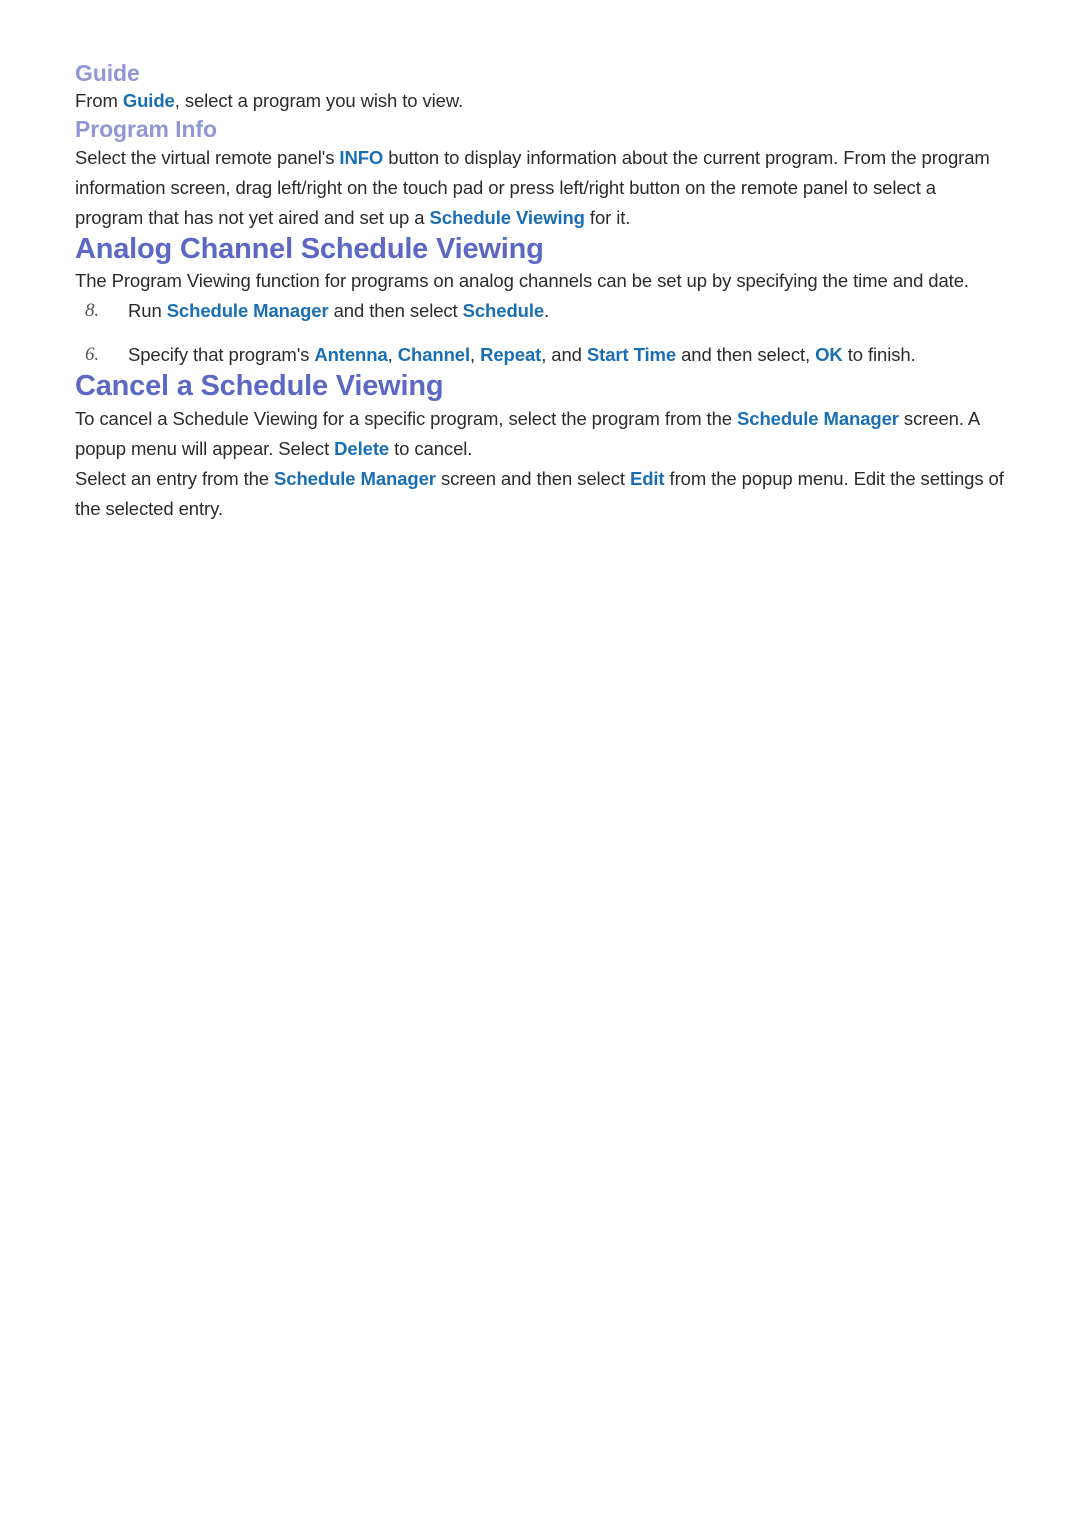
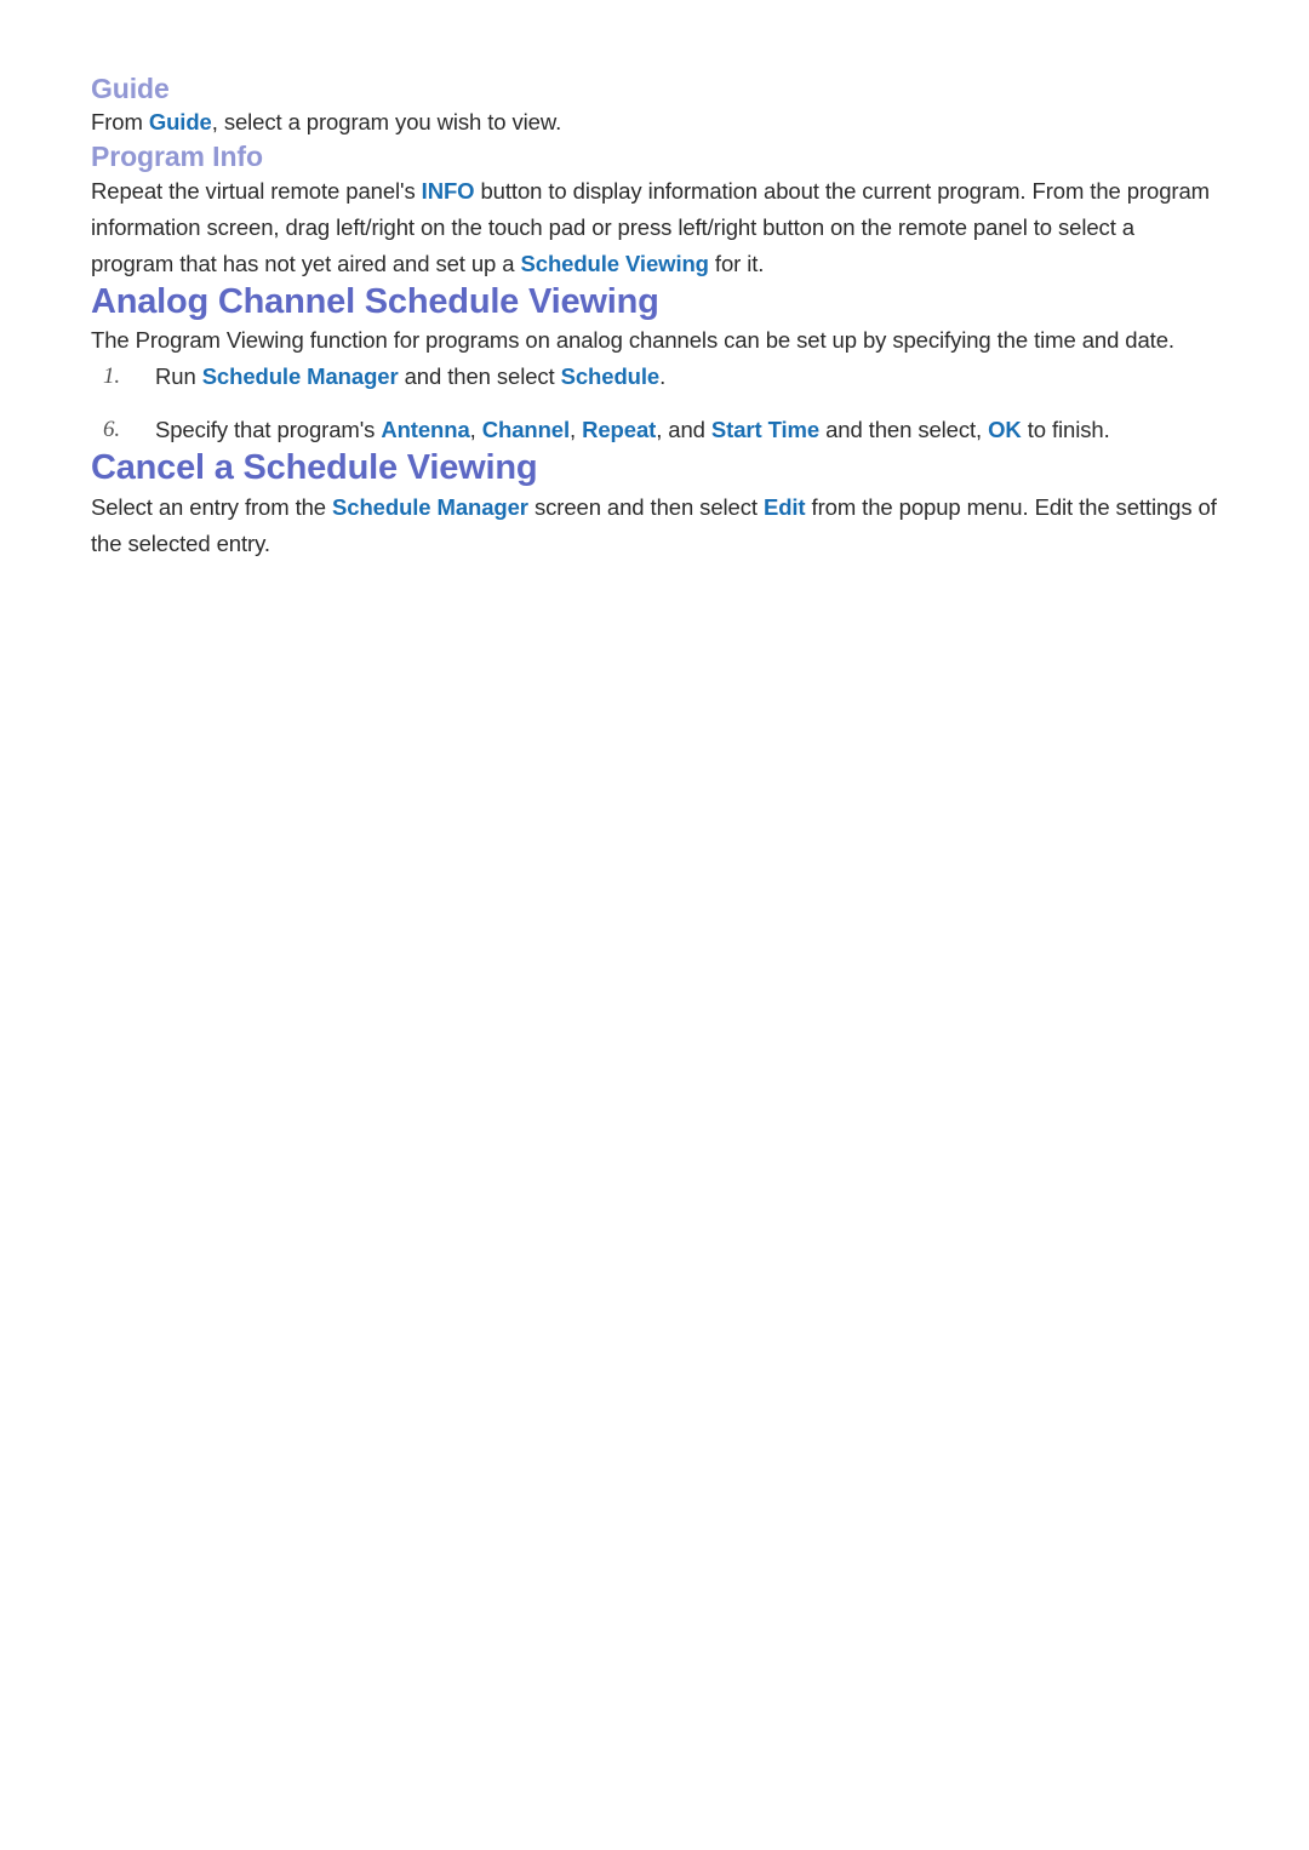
  Guide
  From Guide, select a program you wish to view.
  Program Info
- Select the virtual remote panel's INFO button to display information about the current program. From the program information screen, drag left/right on the touch pad or press left/right button on the remote panel to select a program that has not yet aired and set up a Schedule Viewing for it.
+ Repeat the virtual remote panel's INFO button to display information about the current program. From the program information screen, drag left/right on the touch pad or press left/right button on the remote panel to select a program that has not yet aired and set up a Schedule Viewing for it.
  Analog Channel Schedule Viewing
  The Program Viewing function for programs on analog channels can be set up by specifying the time and date.
- 8.
+ 1.
  Run Schedule Manager and then select Schedule.
  6.
  Specify that program's Antenna, Channel, Repeat, and Start Time and then select, OK to finish.
  Cancel a Schedule Viewing
- To cancel a Schedule Viewing for a specific program, select the program from the Schedule Manager screen. A popup menu will appear. Select Delete to cancel.
  Select an entry from the Schedule Manager screen and then select Edit from the popup menu. Edit the settings of the selected entry.
